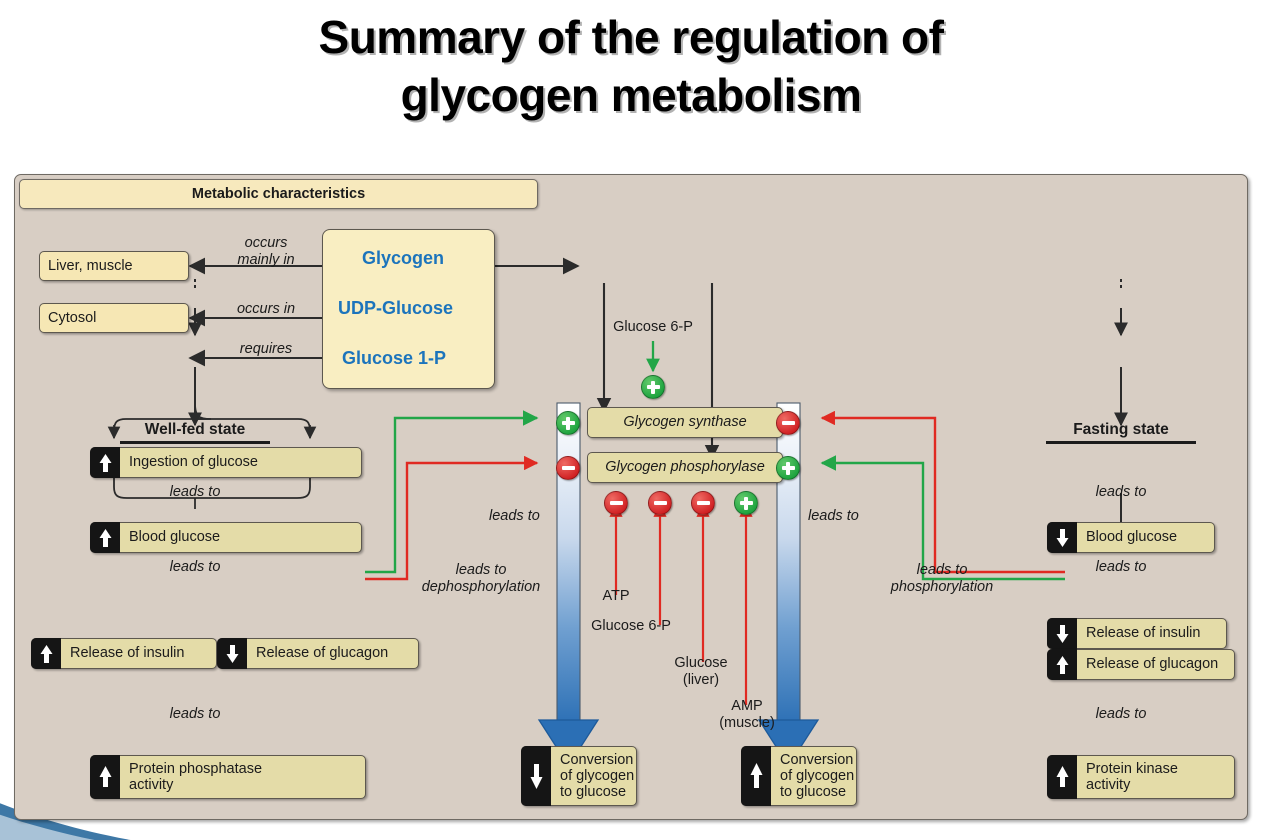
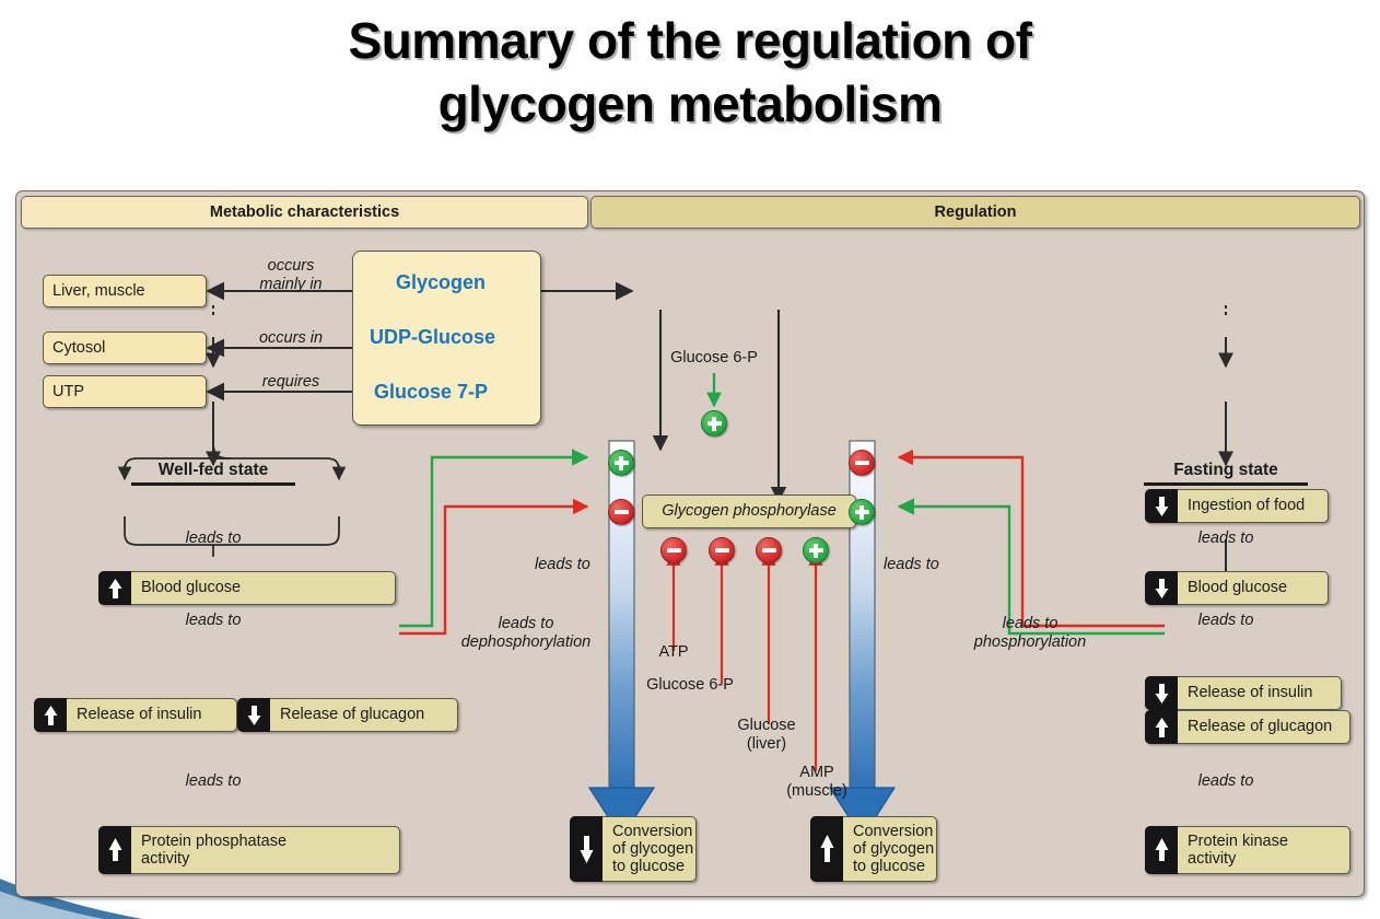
  Summary of the regulation of
  glycogen metabolism
  Metabolic characteristics
+ Regulation
  Liver, muscle
  Cytosol
+ UTP
  occurs
  mainly in
  occurs in
  requires
  Glycogen
  UDP-Glucose
- Glucose 1-P
+ Glucose 7-P
  Glucose 6-P
- Glycogen synthase
  Glycogen phosphorylase
  leads to
  leads to
  leads to
  dephosphorylation
  leads to
  phosphorylation
  ATP
  Glucose 6-P
  Glucose
  (liver)
  AMP
  (muscle)
  Conversion
  of glycogen
  to glucose
  Conversion
  of glycogen
  to glucose
  Well-fed state
- Ingestion of glucose
  leads to
  Blood glucose
  leads to
  Release of insulin
  Release of glucagon
  leads to
  Protein phosphatase
  activity
  Fasting state
+ Ingestion of food
  leads to
  Blood glucose
  leads to
  Release of insulin
  Release of glucagon
  leads to
  Protein kinase
  activity
